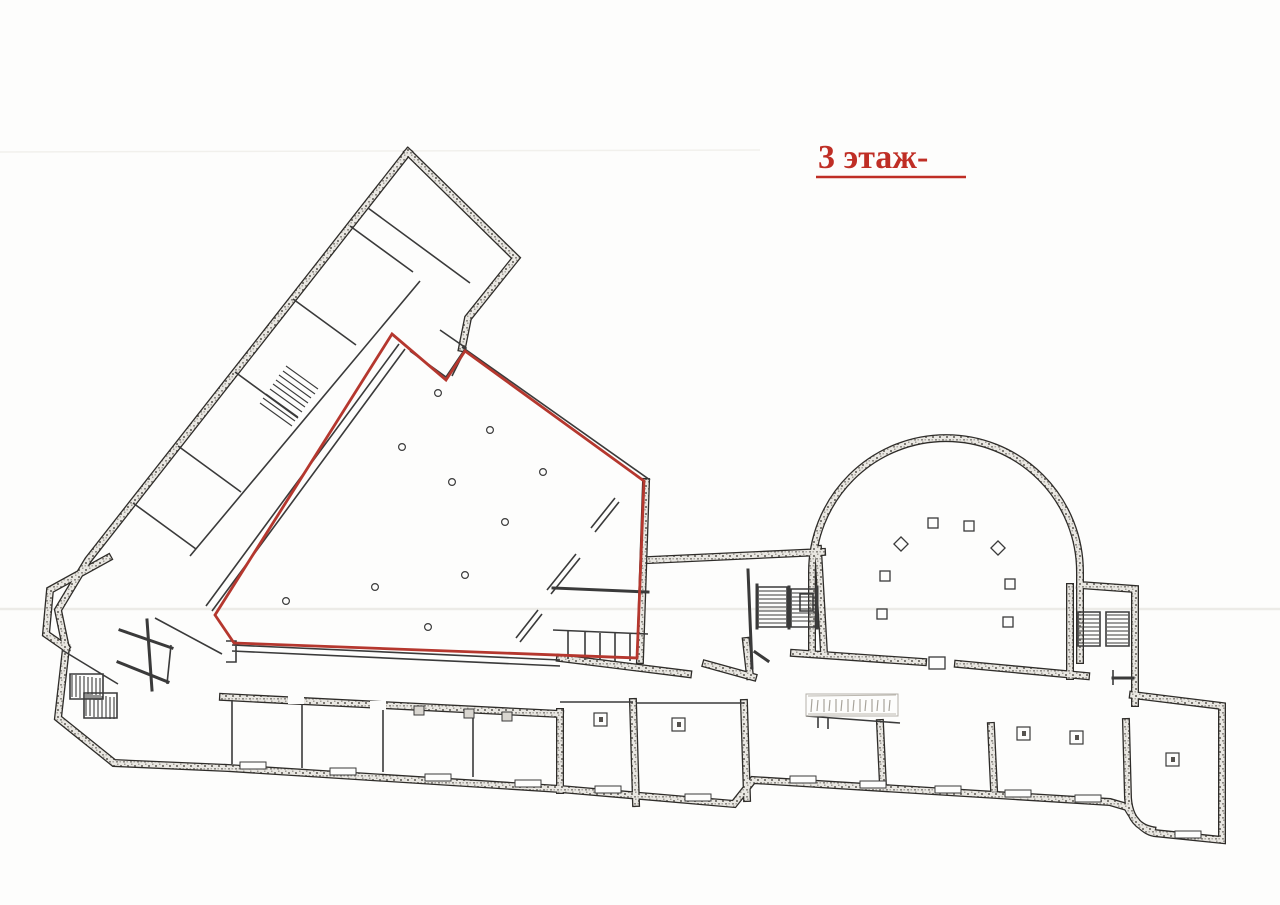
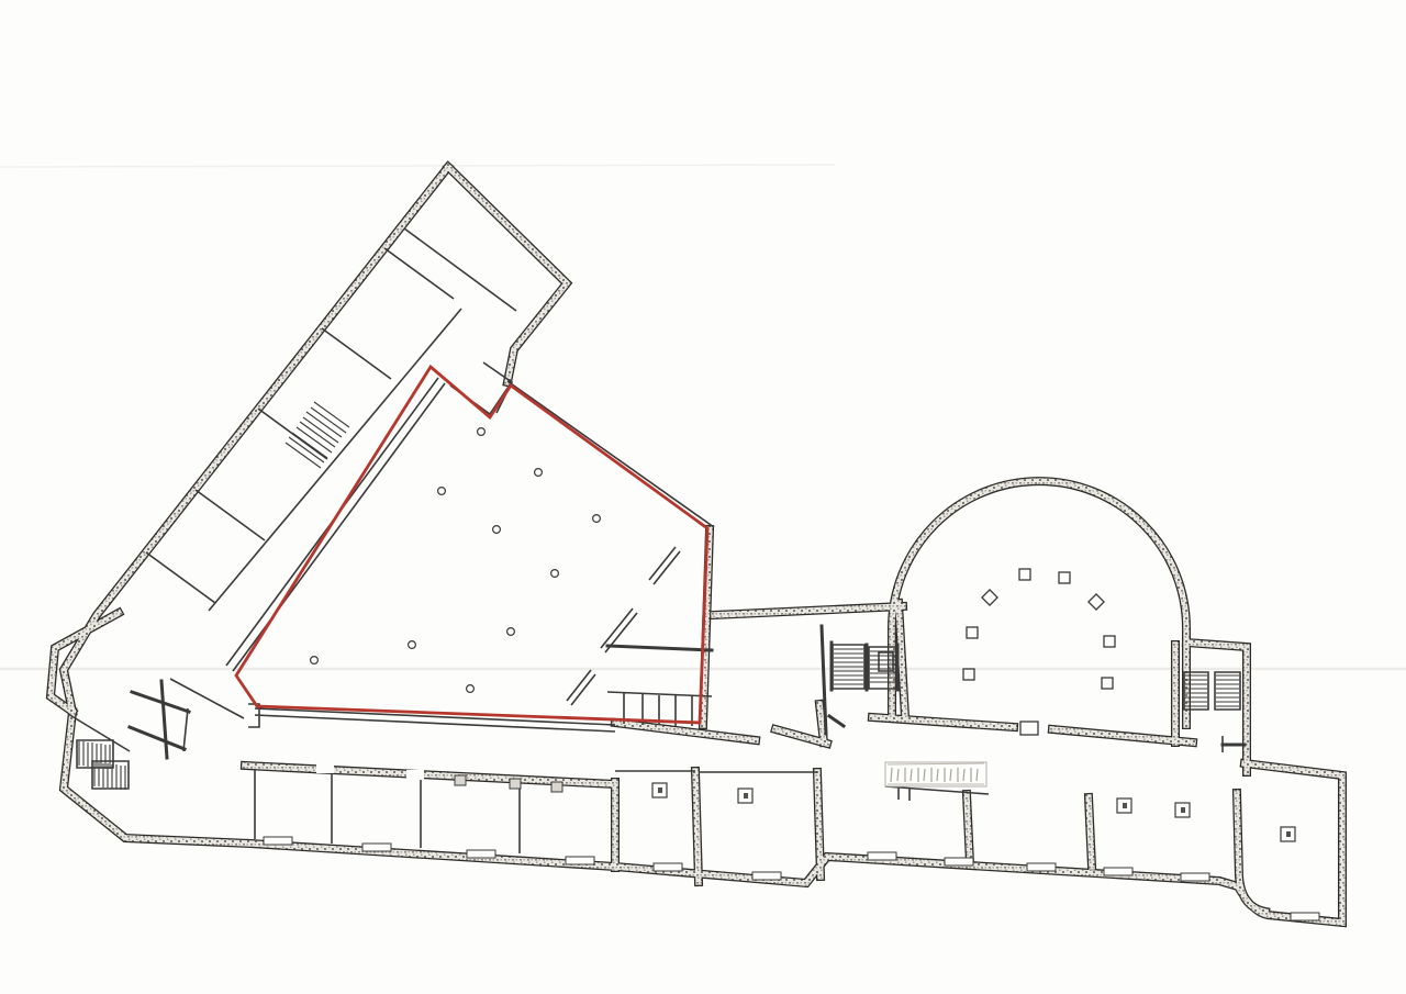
- 3 этаж-
